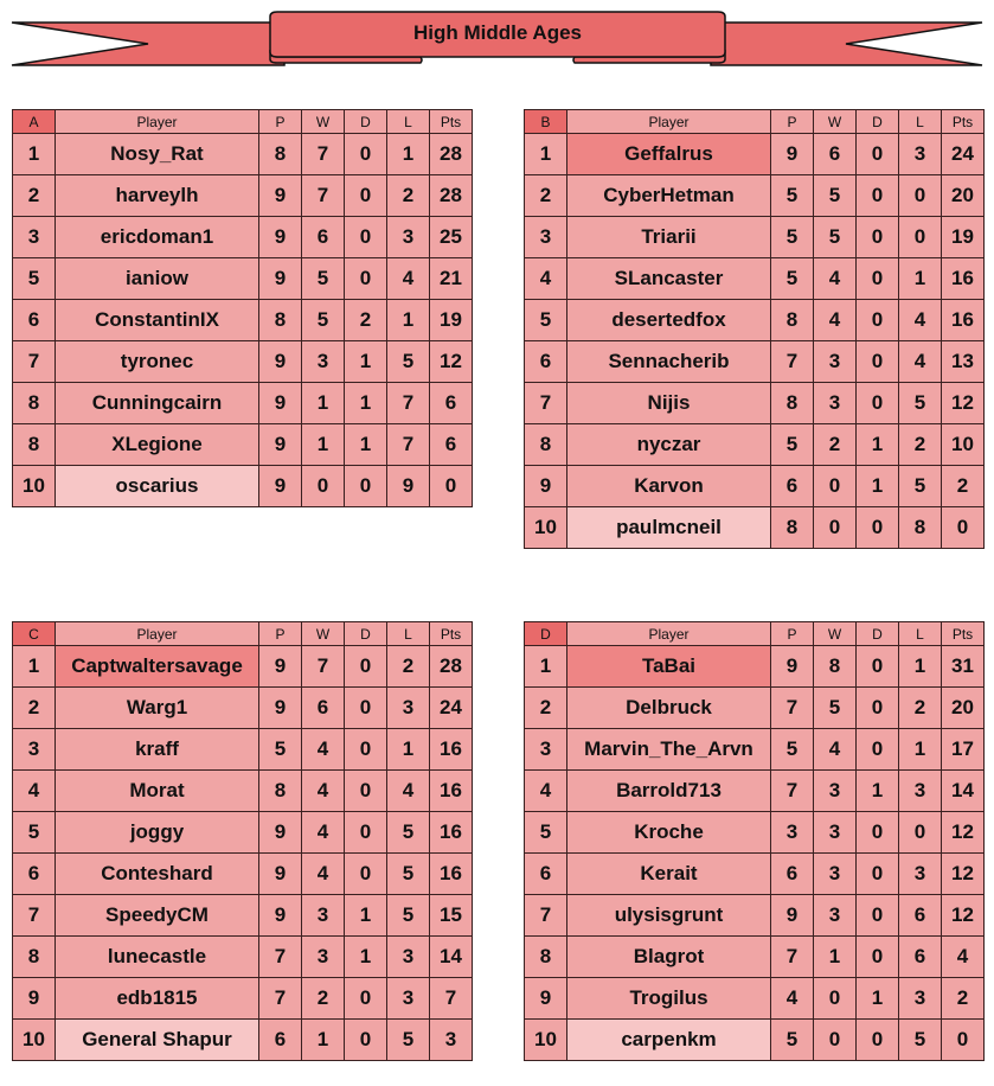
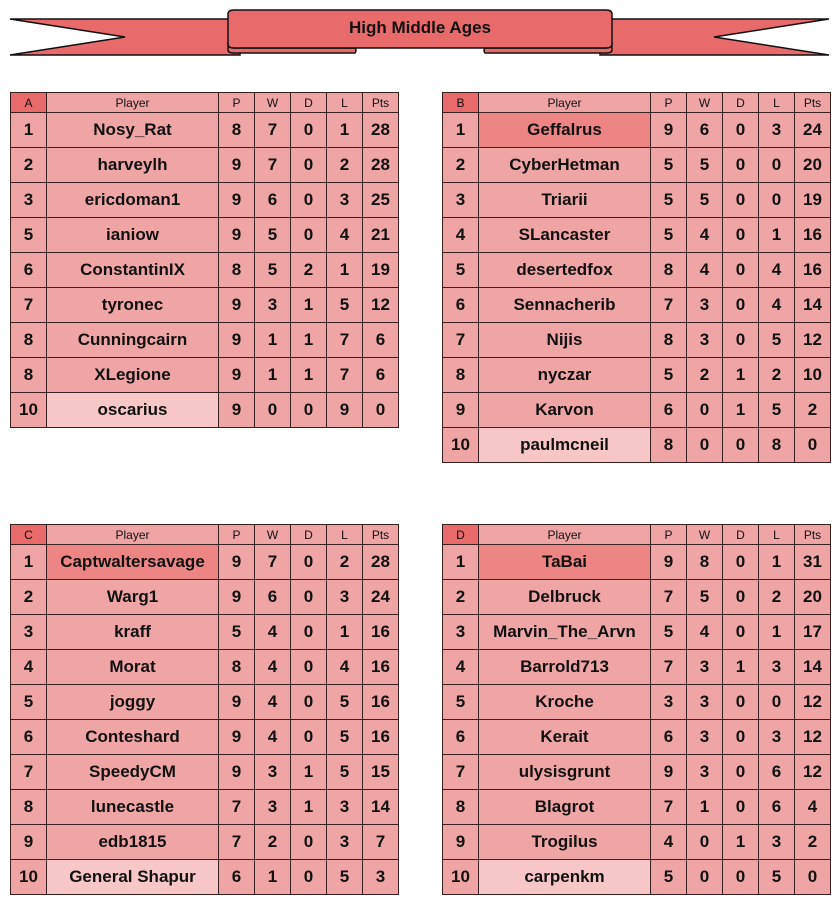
  High Middle Ages
  A	Player	P	W	D	L	Pts
  1	Nosy_Rat	8	7	0	1	28
  2	harveylh	9	7	0	2	28
  3	ericdoman1	9	6	0	3	25
  5	ianiow	9	5	0	4	21
  6	ConstantinIX	8	5	2	1	19
  7	tyronec	9	3	1	5	12
  8	Cunningcairn	9	1	1	7	6
  8	XLegione	9	1	1	7	6
  10	oscarius	9	0	0	9	0
  B	Player	P	W	D	L	Pts
  1	Geffalrus	9	6	0	3	24
  2	CyberHetman	5	5	0	0	20
  3	Triarii	5	5	0	0	19
  4	SLancaster	5	4	0	1	16
  5	desertedfox	8	4	0	4	16
- 6	Sennacherib	7	3	0	4	13
+ 6	Sennacherib	7	3	0	4	14
  7	Nijis	8	3	0	5	12
  8	nyczar	5	2	1	2	10
  9	Karvon	6	0	1	5	2
  10	paulmcneil	8	0	0	8	0
  C	Player	P	W	D	L	Pts
  1	Captwaltersavage	9	7	0	2	28
  2	Warg1	9	6	0	3	24
  3	kraff	5	4	0	1	16
  4	Morat	8	4	0	4	16
  5	joggy	9	4	0	5	16
  6	Conteshard	9	4	0	5	16
  7	SpeedyCM	9	3	1	5	15
  8	lunecastle	7	3	1	3	14
  9	edb1815	7	2	0	3	7
  10	General Shapur	6	1	0	5	3
  D	Player	P	W	D	L	Pts
  1	TaBai	9	8	0	1	31
  2	Delbruck	7	5	0	2	20
  3	Marvin_The_Arvn	5	4	0	1	17
  4	Barrold713	7	3	1	3	14
  5	Kroche	3	3	0	0	12
  6	Kerait	6	3	0	3	12
  7	ulysisgrunt	9	3	0	6	12
  8	Blagrot	7	1	0	6	4
  9	Trogilus	4	0	1	3	2
  10	carpenkm	5	0	0	5	0
